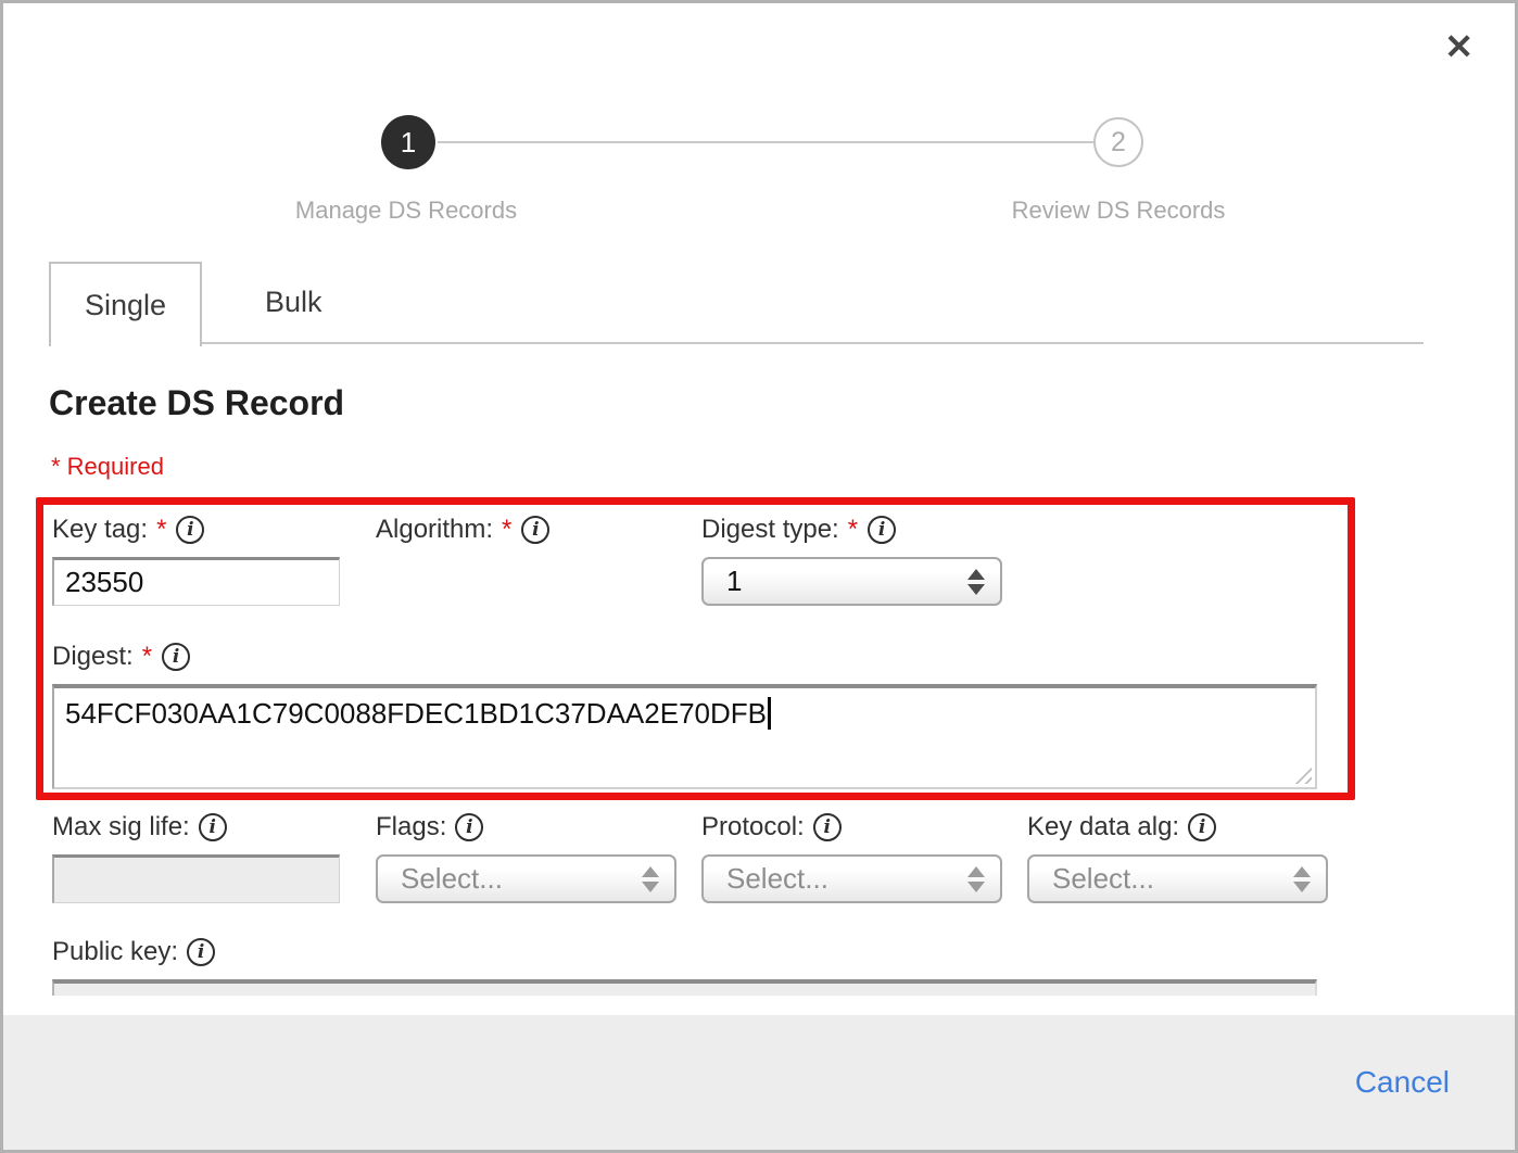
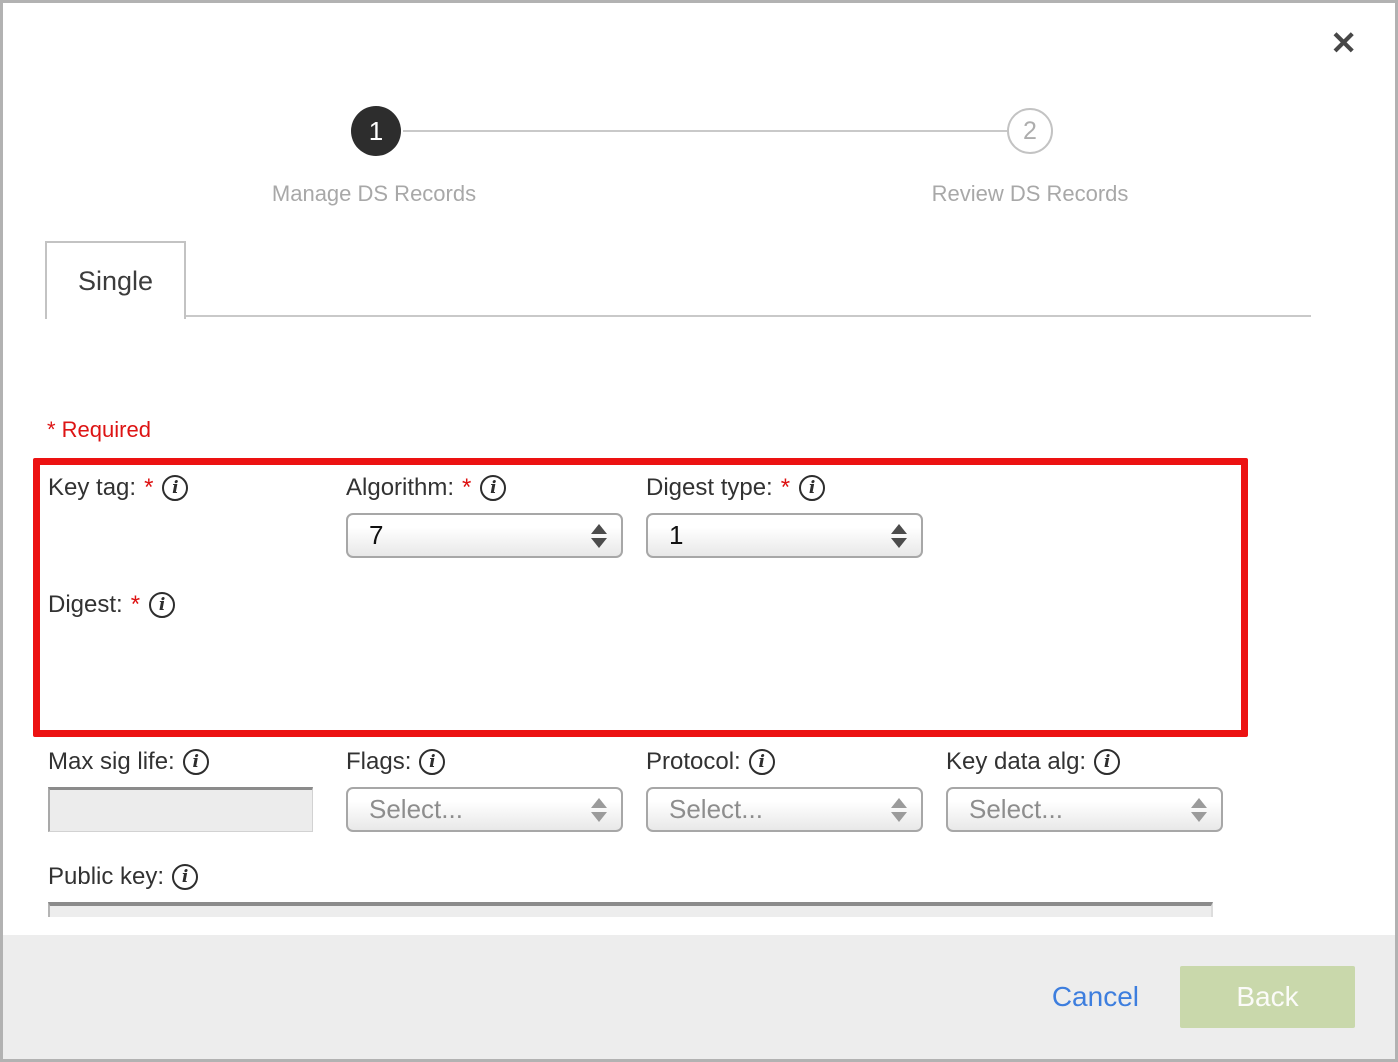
  ✕
  1
  2
  Manage DS Records
  Review DS Records
  Single
- Bulk
- Create DS Record
  * Required
  Key tag:
  *
  i
- 23550
  Algorithm:
  *
  i
+ 7
  Digest type:
  *
  i
  1
  Digest:
  *
  i
- 54FCF030AA1C79C0088FDEC1BD1C37DAA2E70DFB
  Max sig life:
  i
  Flags:
  i
  Select...
  Protocol:
  i
  Select...
  Key data alg:
  i
  Select...
  Public key:
  i
  Cancel
+ Back
